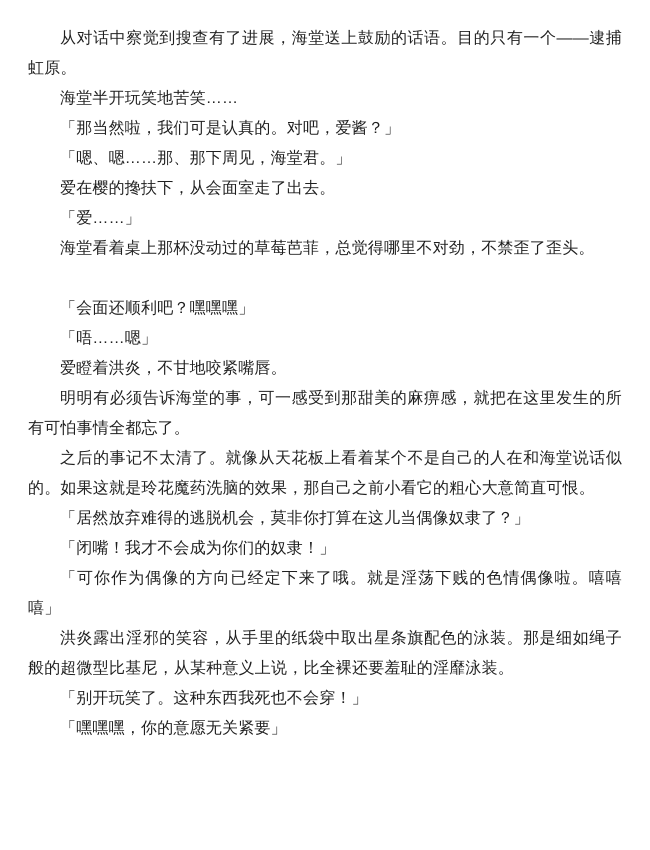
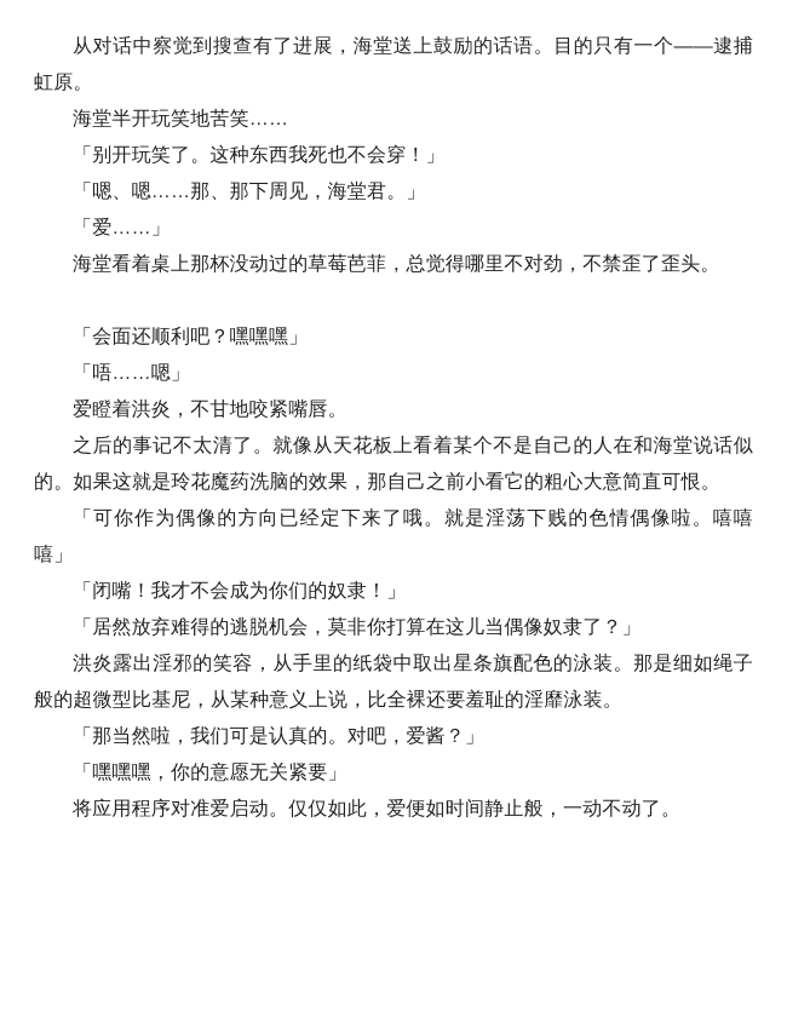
  从对话中察觉到搜查有了进展，海堂送上鼓励的话语。目的只有一个——逮捕虹原。
  海堂半开玩笑地苦笑……
- 「那当然啦，我们可是认真的。对吧，爱酱？」
+ 「别开玩笑了。这种东西我死也不会穿！」
  「嗯、嗯……那、那下周见，海堂君。」
- 爱在樱的搀扶下，从会面室走了出去。
  「爱……」
  海堂看着桌上那杯没动过的草莓芭菲，总觉得哪里不对劲，不禁歪了歪头。
  「会面还顺利吧？嘿嘿嘿」
  「唔……嗯」
  爱瞪着洪炎，不甘地咬紧嘴唇。
- 明明有必须告诉海堂的事，可一感受到那甜美的麻痹感，就把在这里发生的所有可怕事情全都忘了。
  之后的事记不太清了。就像从天花板上看着某个不是自己的人在和海堂说话似的。如果这就是玲花魔药洗脑的效果，那自己之前小看它的粗心大意简直可恨。
- 「居然放弃难得的逃脱机会，莫非你打算在这儿当偶像奴隶了？」
+ 「可你作为偶像的方向已经定下来了哦。就是淫荡下贱的色情偶像啦。嘻嘻嘻」
  「闭嘴！我才不会成为你们的奴隶！」
- 「可你作为偶像的方向已经定下来了哦。就是淫荡下贱的色情偶像啦。嘻嘻嘻」
+ 「居然放弃难得的逃脱机会，莫非你打算在这儿当偶像奴隶了？」
  洪炎露出淫邪的笑容，从手里的纸袋中取出星条旗配色的泳装。那是细如绳子般的超微型比基尼，从某种意义上说，比全裸还要羞耻的淫靡泳装。
- 「别开玩笑了。这种东西我死也不会穿！」
+ 「那当然啦，我们可是认真的。对吧，爱酱？」
  「嘿嘿嘿，你的意愿无关紧要」
+ 将应用程序对准爱启动。仅仅如此，爱便如时间静止般，一动不动了。
